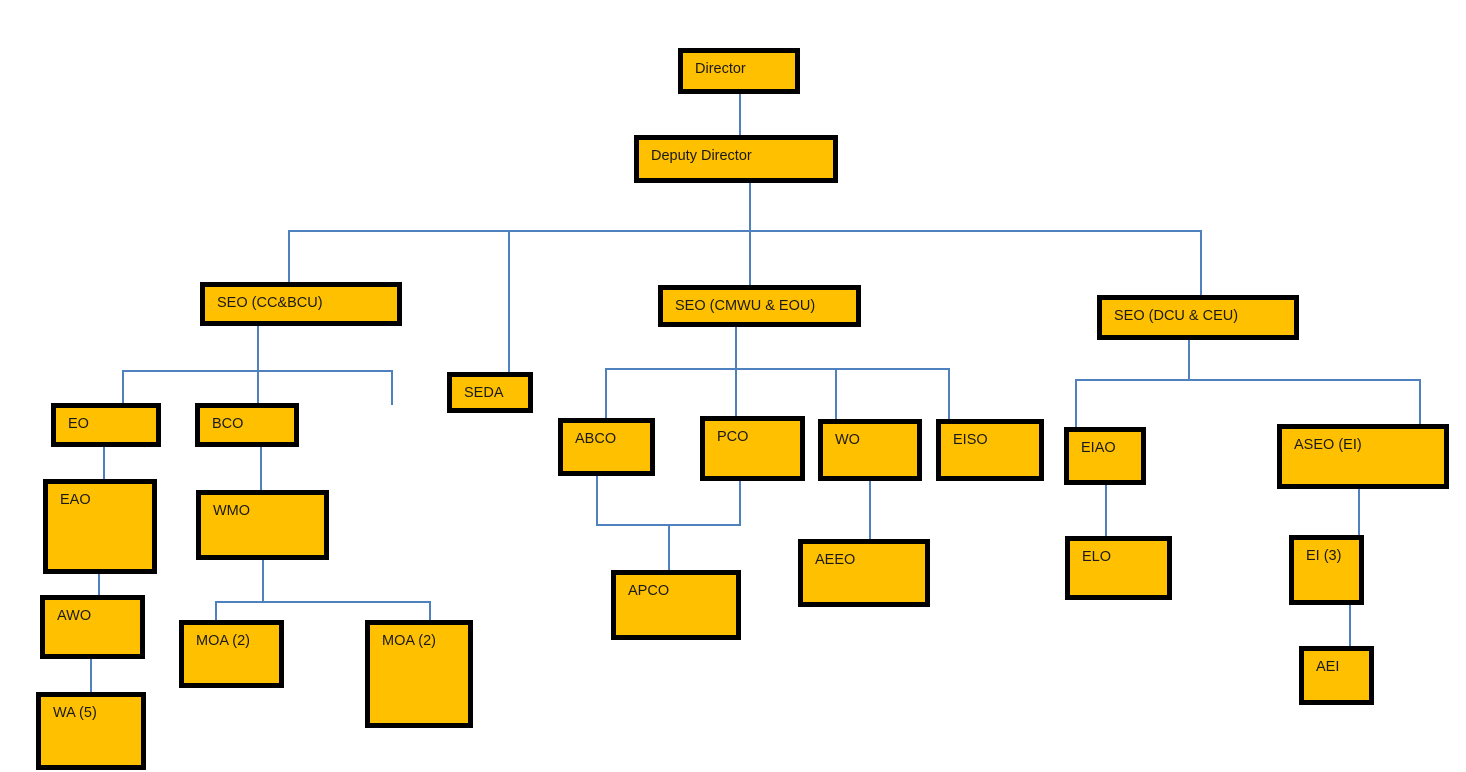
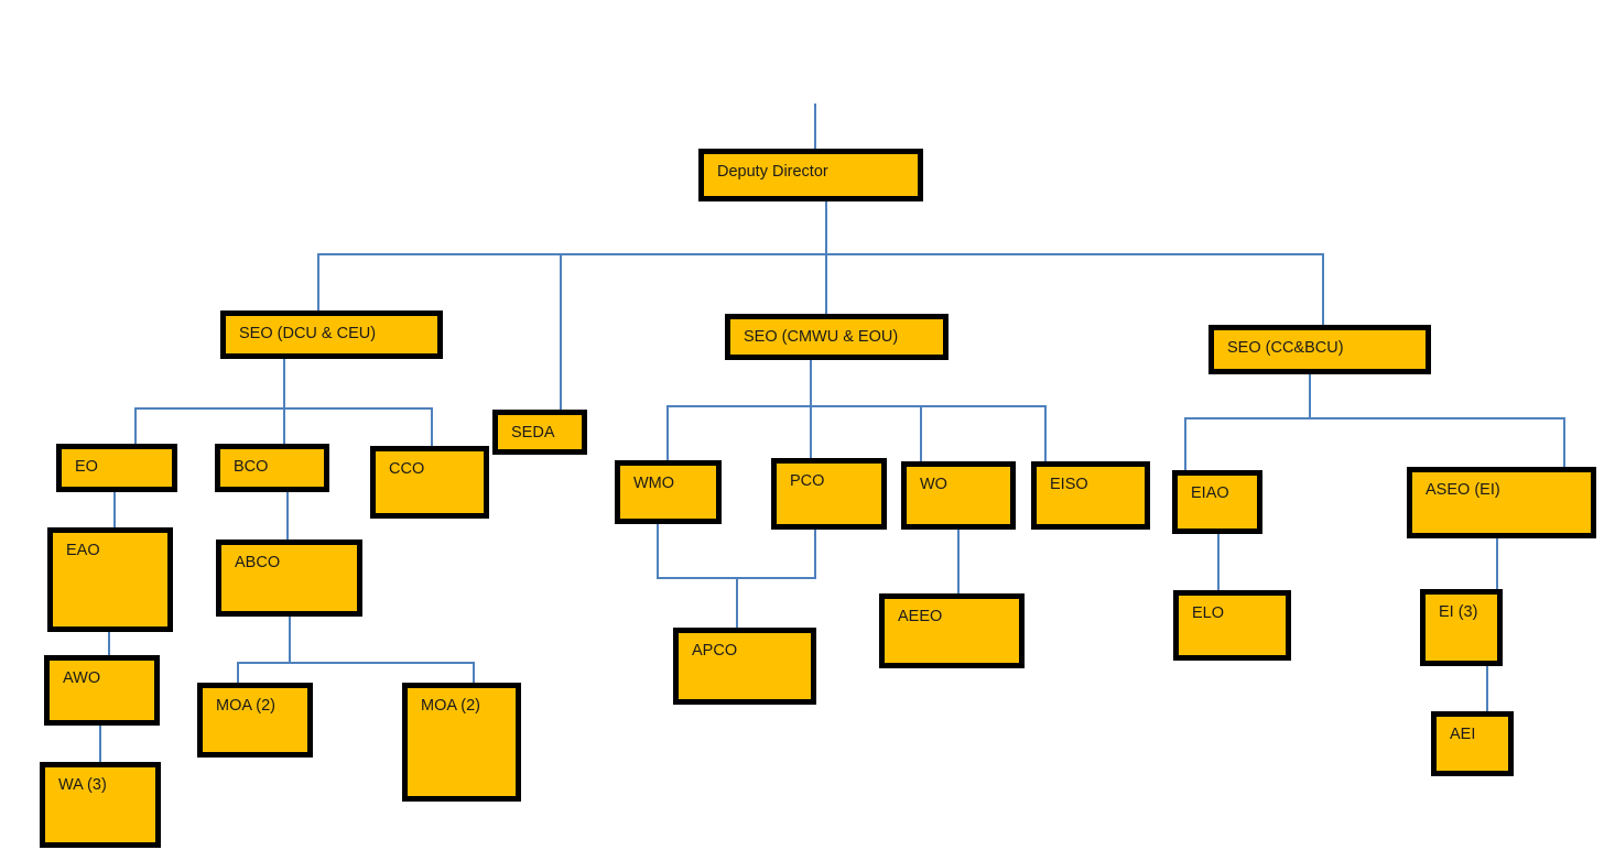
- Director
  Deputy Director
- SEO (CC&BCU)
+ SEO (DCU & CEU)
  SEO (CMWU & EOU)
- SEO (DCU & CEU)
+ SEO (CC&BCU)
  SEDA
  EO
  BCO
+ CCO
  EAO
- WMO
+ ABCO
  AWO
  MOA (2)
  MOA (2)
- WA (5)
+ WA (3)
- ABCO
+ WMO
  PCO
  WO
  EISO
  APCO
  AEEO
  EIAO
  ASEO (EI)
  ELO
  EI (3)
  AEI
